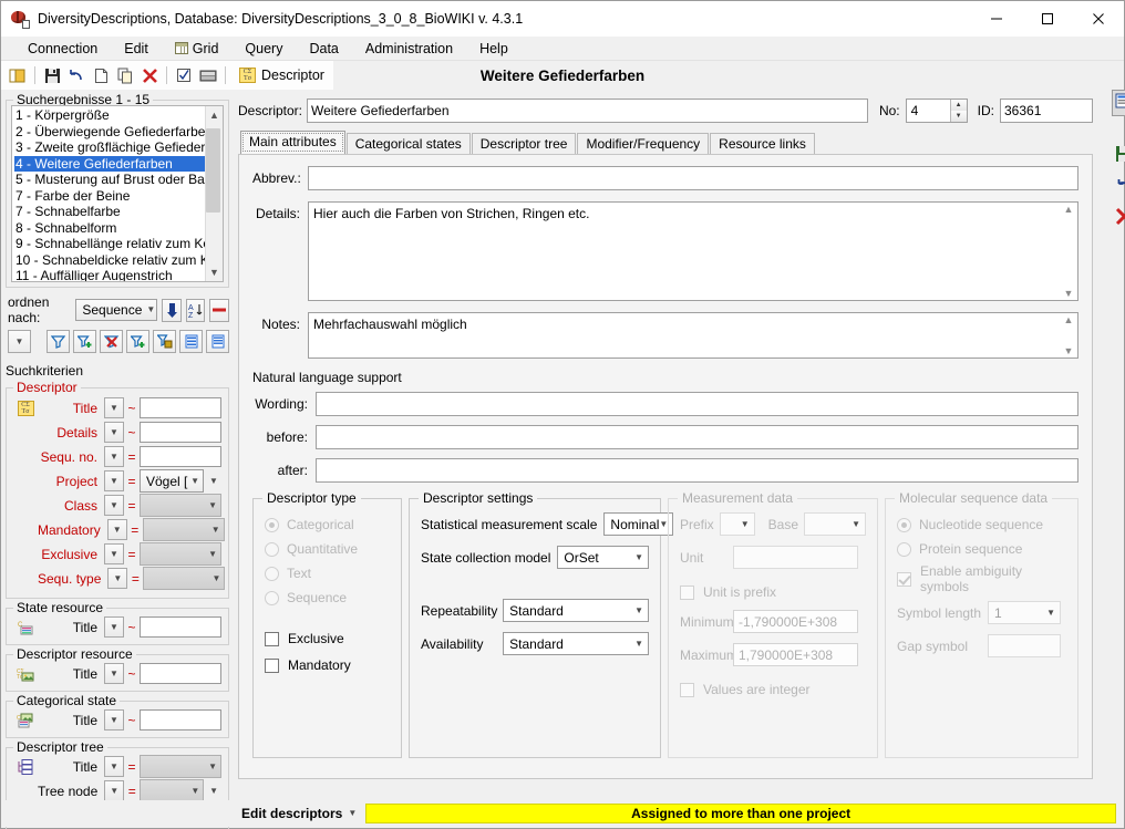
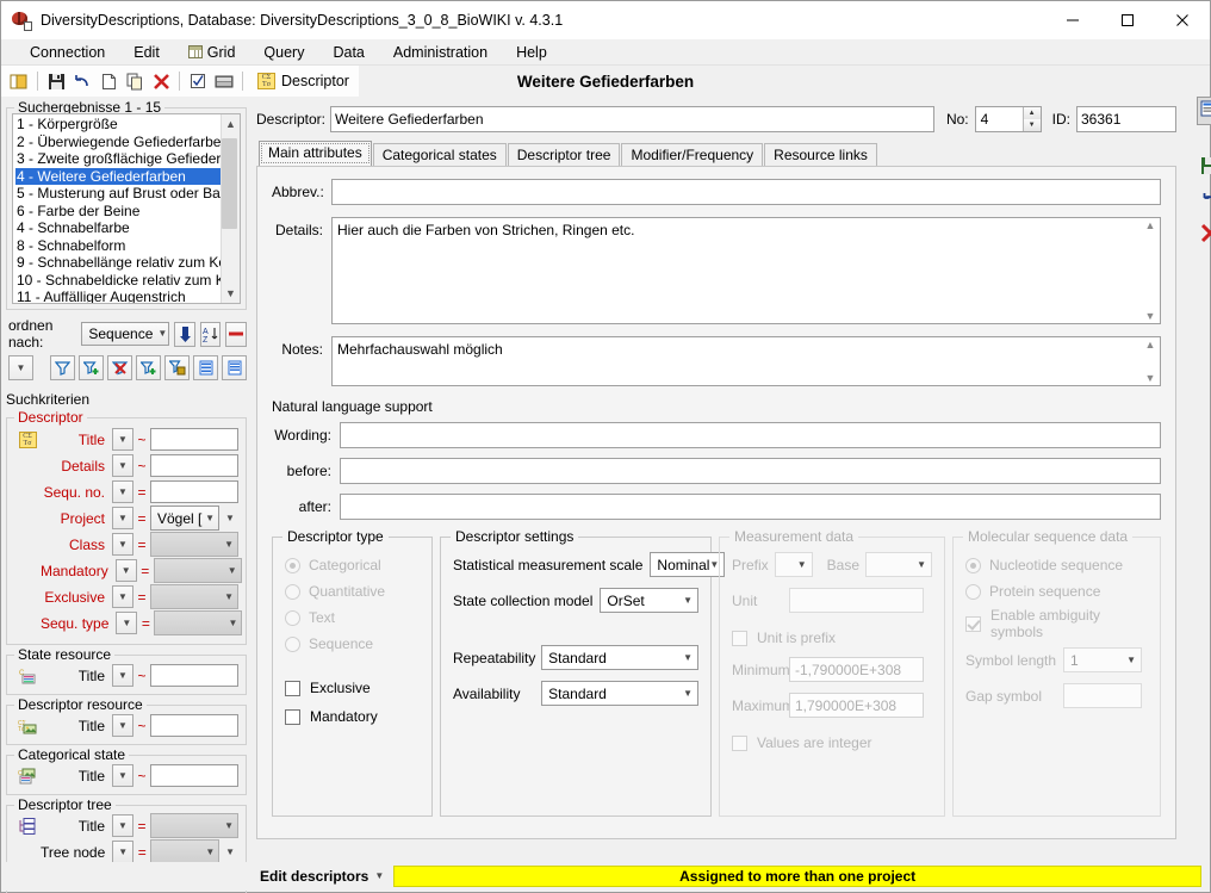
  DiversityDescriptions, Database: DiversityDescriptions_3_0_8_BioWIKI v. 4.3.1
  Connection
  Edit
  Grid
  Query
  Data
  Administration
  Help
  Descriptor
  Weitere Gefiederfarben
  Suchergebnisse 1 - 15
  1 - Körpergröße
  2 - Überwiegende Gefiederfarbe
  3 - Zweite großflächige Gefieder
  4 - Weitere Gefiederfarben
  5 - Musterung auf Brust oder Ba
- 7 - Farbe der Beine
+ 6 - Farbe der Beine
- 7 - Schnabelfarbe
+ 4 - Schnabelfarbe
  8 - Schnabelform
  9 - Schnabellänge relativ zum K
  10 - Schnabeldicke relativ zum
  11 - Auffälliger Augenstrich
  ▲
  ▼
  ordnen nach:
  Sequence
  ▼
  ▼
  Suchkriterien
  Descriptor
  Title
  ▼
  ~
  Details
  ▼
  ~
  Sequ. no.
  ▼
  =
  Project
  ▼
  =
  Vögel [
  ▼
  ▼
  Class
  ▼
  =
  ▼
  Mandatory
  ▼
  =
  ▼
  Exclusive
  ▼
  =
  ▼
  Sequ. type
  ▼
  =
  ▼
  State resource
  Title
  ▼
  ~
  Descriptor resource
  Title
  ▼
  ~
  Categorical state
  Title
  ▼
  ~
  Descriptor tree
  Title
  ▼
  =
  ▼
  Tree node
  ▼
  =
  ▼
  ▼
  Descriptor:
  Weitere Gefiederfarben
  No:
  4
  ID:
  36361
  Main attributes
  Categorical states
  Descriptor tree
  Modifier/Frequency
  Resource links
  Abbrev.:
  Details:
  Hier auch die Farben von Strichen, Ringen etc.
  ▲
  ▼
  Notes:
  Mehrfachauswahl möglich
  ▲
  ▼
  Natural language support
  Wording:
  before:
  after:
  Descriptor type
  Categorical
  Quantitative
  Text
  Sequence
  Exclusive
  Mandatory
  Descriptor settings
  Statistical measurement scale
  Nominal
  ▼
  State collection model
  OrSet
  ▼
  Repeatability
  Standard
  ▼
  Availability
  Standard
  ▼
  Measurement data
  Prefix
  ▼
  Base
  ▼
  Unit
  Unit is prefix
  Minimum
  -1,790000E+308
  Maximum
  1,790000E+308
  Values are integer
  Molecular sequence data
  Nucleotide sequence
  Protein sequence
  Enable ambiguity symbols
  Symbol length
  1
  ▼
  Gap symbol
  Edit descriptors
  ▼
  Assigned to more than one project
